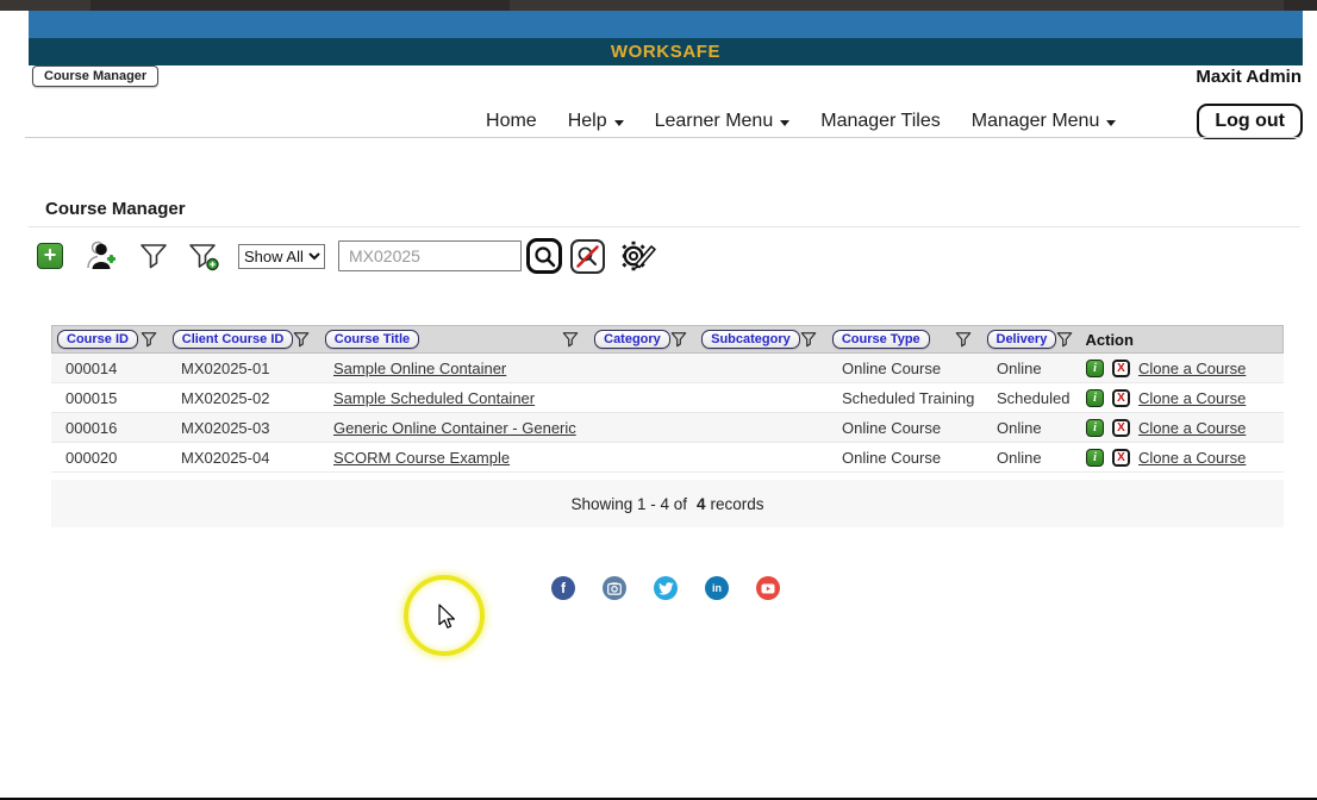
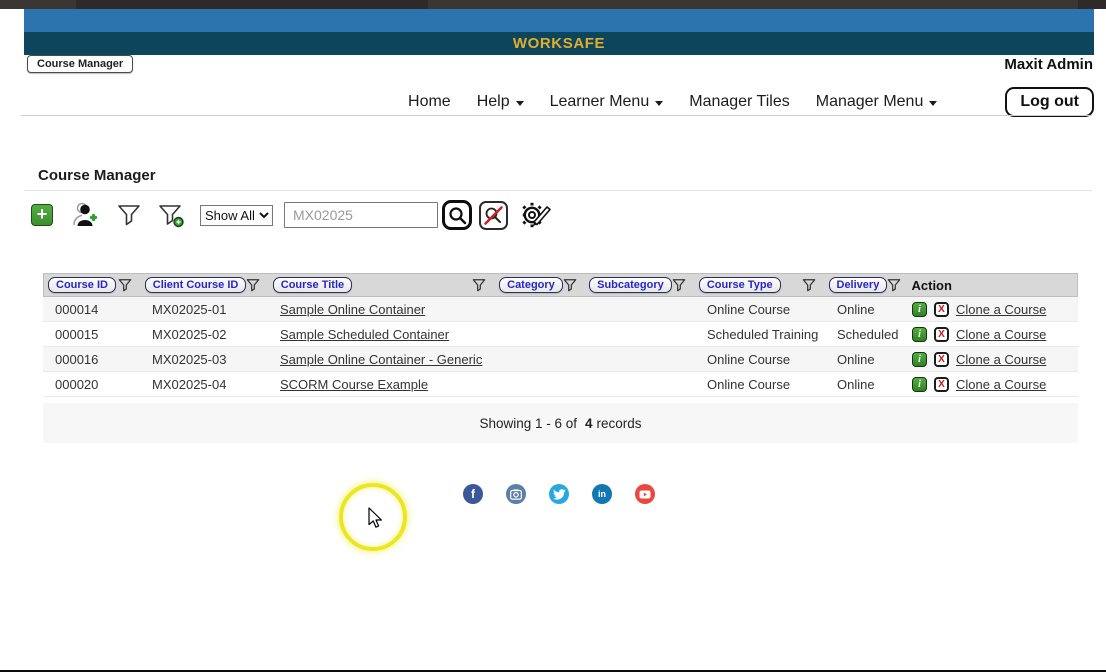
  WORKSAFE
  Course Manager
  Maxit Admin
  Home
  Help
  Learner Menu
  Manager Tiles
  Manager Menu
  Log out
  Course Manager
  +
  Show All
  MX02025
  Course ID
  Client Course ID
  Course Title
  Category
  Subcategory
  Course Type
  Delivery
  Action
  000014
  MX02025-01
  Sample Online Container
  Online Course
  Online
  i
  X
  Clone a Course
  000015
  MX02025-02
  Sample Scheduled Container
  Scheduled Training
  Scheduled
  i
  X
  Clone a Course
  000016
  MX02025-03
- Generic Online Container - Generic
+ Sample Online Container - Generic
  Online Course
  Online
  i
  X
  Clone a Course
  000020
  MX02025-04
  SCORM Course Example
  Online Course
  Online
  i
  X
  Clone a Course
- Showing 1 - 4 of
+ Showing 1 - 6 of
  4
  records
  f
  in
